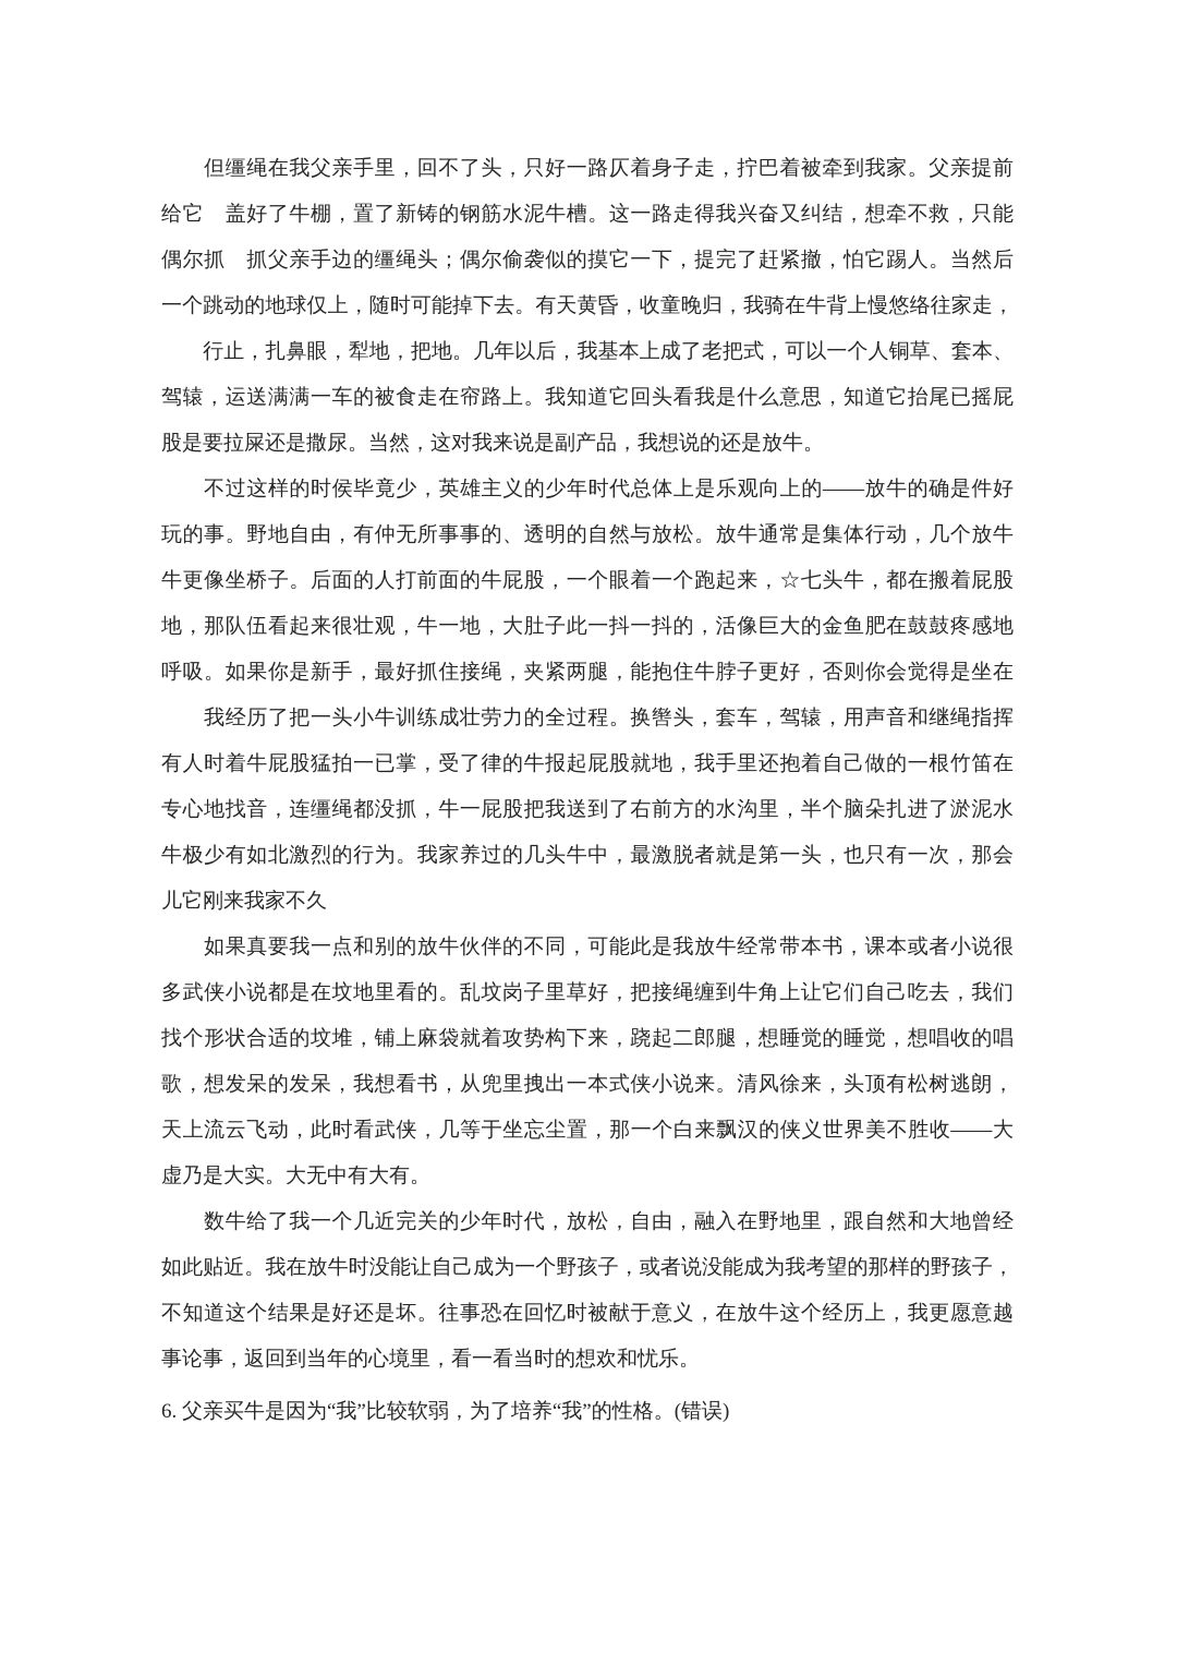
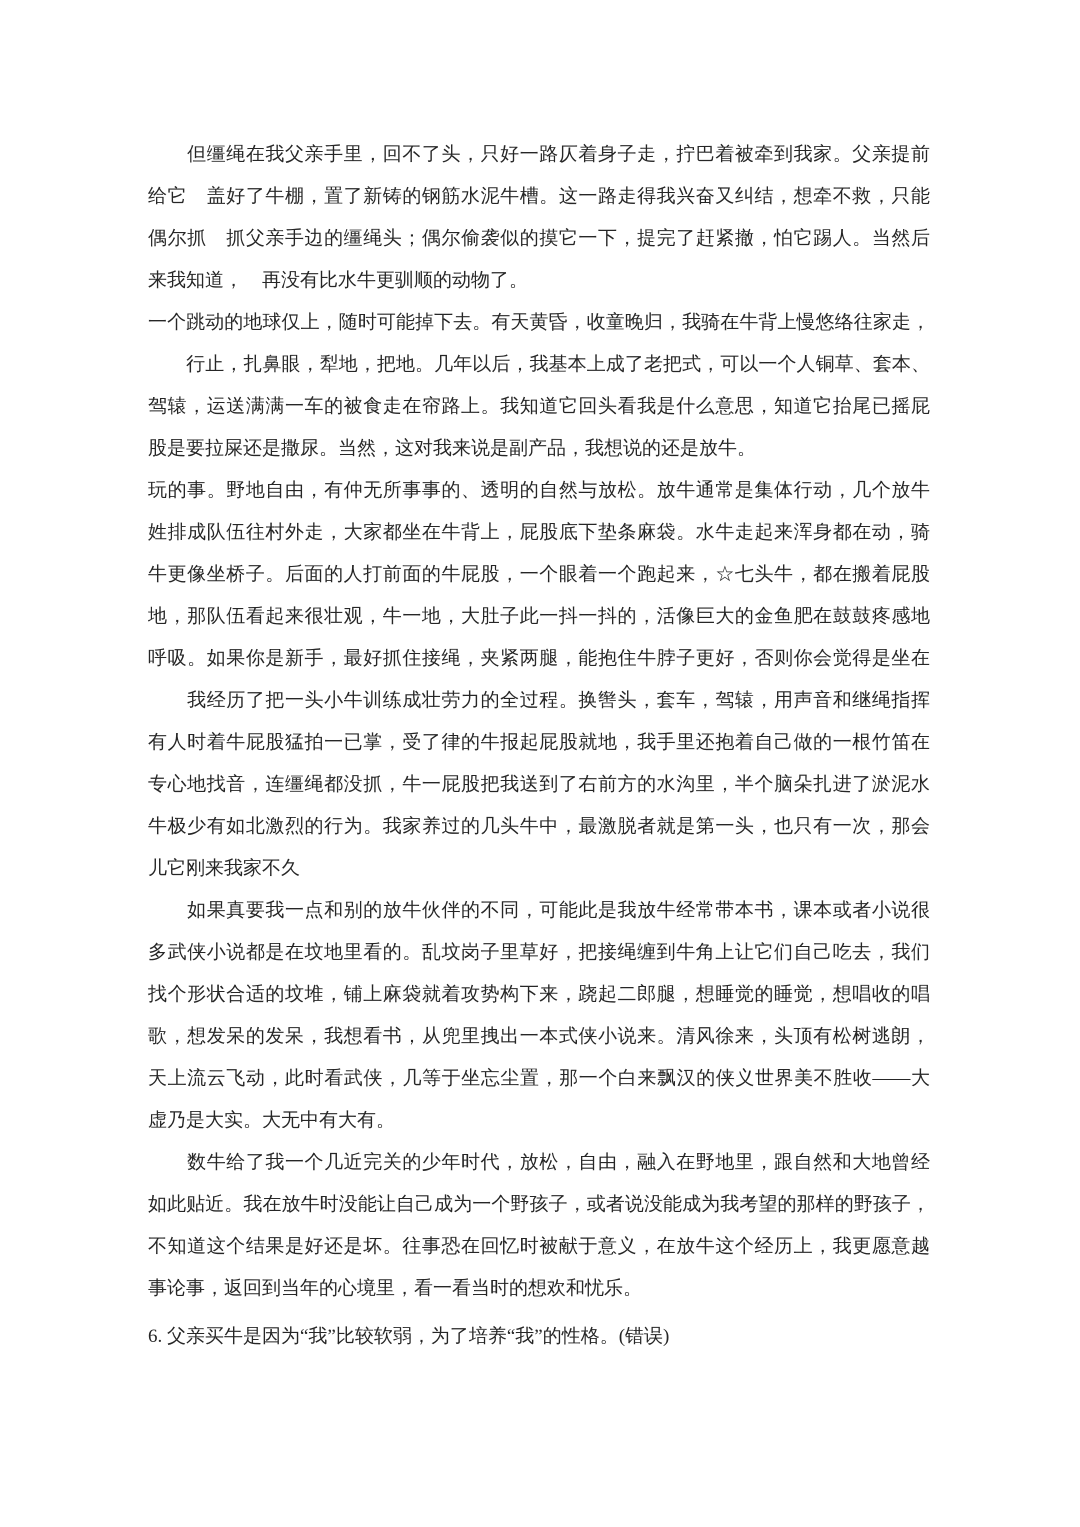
  但缰绳在我父亲手里，回不了头，只好一路仄着身子走，拧巴着被牵到我家。父亲提前
  给它 盖好了牛棚，置了新铸的钢筋水泥牛槽。这一路走得我兴奋又纠结，想牵不救，只能
  偶尔抓 抓父亲手边的缰绳头；偶尔偷袭似的摸它一下，提完了赶紧撤，怕它踢人。当然后
+ 来我知道， 再没有比水牛更驯顺的动物了。
  一个跳动的地球仅上，随时可能掉下去。有天黄昏，收童晚归，我骑在牛背上慢悠络往家走，
  行止，扎鼻眼，犁地，把地。几年以后，我基本上成了老把式，可以一个人铜草、套本、
  驾辕，运送满满一车的被食走在帘路上。我知道它回头看我是什么意思，知道它抬尾已摇屁
  股是要拉屎还是撒尿。当然，这对我来说是副产品，我想说的还是放牛。
- 不过这样的时侯毕竟少，英雄主义的少年时代总体上是乐观向上的——放牛的确是件好
  玩的事。野地自由，有仲无所事事的、透明的自然与放松。放牛通常是集体行动，几个放牛
+ 姓排成队伍往村外走，大家都坐在牛背上，屁股底下垫条麻袋。水牛走起来浑身都在动，骑
  牛更像坐桥子。后面的人打前面的牛屁股，一个眼着一个跑起来，☆七头牛，都在搬着屁股
  地，那队伍看起来很壮观，牛一地，大肚子此一抖一抖的，活像巨大的金鱼肥在鼓鼓疼感地
  呼吸。如果你是新手，最好抓住接绳，夹紧两腿，能抱住牛脖子更好，否则你会觉得是坐在
  我经历了把一头小牛训练成壮劳力的全过程。换辔头，套车，驾辕，用声音和继绳指挥
  有人时着牛屁股猛拍一已掌，受了律的牛报起屁股就地，我手里还抱着自己做的一根竹笛在
  专心地找音，连缰绳都没抓，牛一屁股把我送到了右前方的水沟里，半个脑朵扎进了淤泥水
  牛极少有如北激烈的行为。我家养过的几头牛中，最激脱者就是第一头，也只有一次，那会
  儿它刚来我家不久
  如果真要我一点和别的放牛伙伴的不同，可能此是我放牛经常带本书，课本或者小说很
  多武侠小说都是在坟地里看的。乱坟岗子里草好，把接绳缠到牛角上让它们自己吃去，我们
  找个形状合适的坟堆，铺上麻袋就着攻势构下来，跷起二郎腿，想睡觉的睡觉，想唱收的唱
  歌，想发呆的发呆，我想看书，从兜里拽出一本式侠小说来。清风徐来，头顶有松树逃朗，
  天上流云飞动，此时看武侠，几等于坐忘尘置，那一个白来飘汉的侠义世界美不胜收——大
  虚乃是大实。大无中有大有。
  数牛给了我一个几近完关的少年时代，放松，自由，融入在野地里，跟自然和大地曾经
  如此贴近。我在放牛时没能让自己成为一个野孩子，或者说没能成为我考望的那样的野孩子，
  不知道这个结果是好还是坏。往事恐在回忆时被献于意义，在放牛这个经历上，我更愿意越
  事论事，返回到当年的心境里，看一看当时的想欢和忧乐。
  6. 父亲买牛是因为“我”比较软弱，为了培养“我”的性格。(错误)
